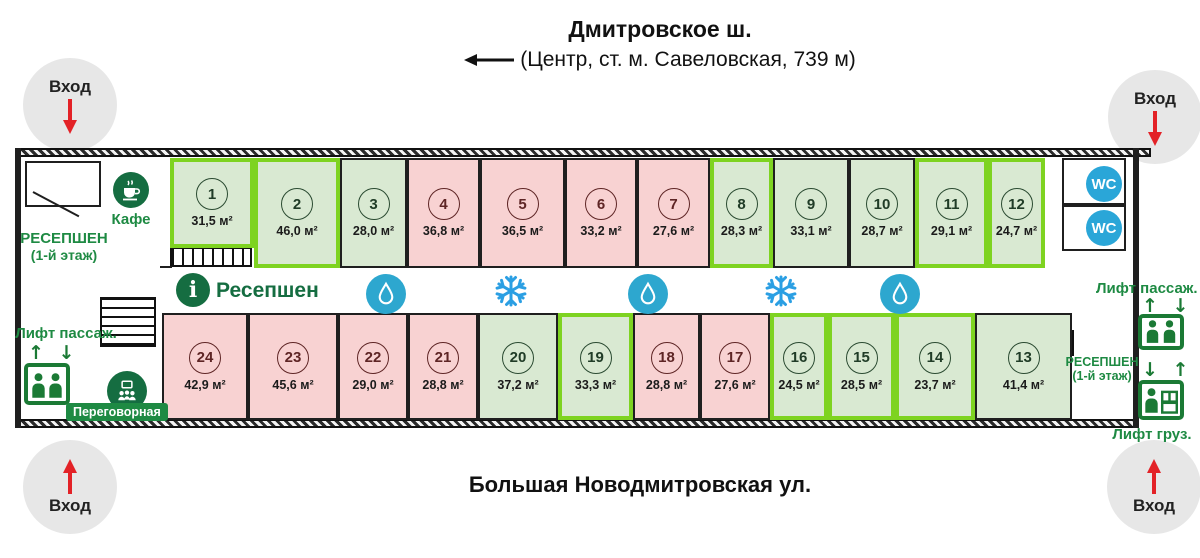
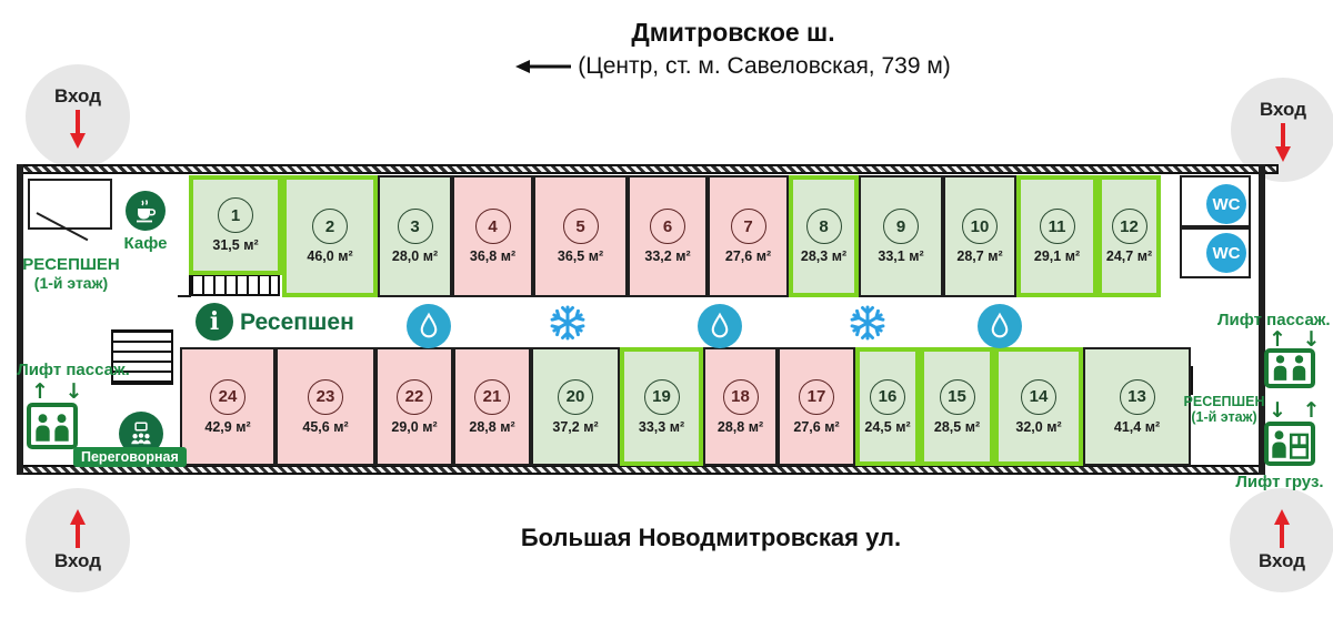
  Дмитровское ш.
  (Центр, ст. м. Савеловская, 739 м)
  Большая Новодмитровская ул.
  Вход
  Вход
  Вход
  Вход
  WC
  WC
  1
  31,5 м²
  2
  46,0 м²
  3
  28,0 м²
  4
  36,8 м²
  5
  36,5 м²
  6
  33,2 м²
  7
  27,6 м²
  8
  28,3 м²
  9
  33,1 м²
  10
  28,7 м²
  11
  29,1 м²
  12
  24,7 м²
  24
  42,9 м²
  23
  45,6 м²
  22
  29,0 м²
  21
  28,8 м²
  20
  37,2 м²
  19
  33,3 м²
  18
  28,8 м²
  17
  27,6 м²
  16
  24,5 м²
  15
  28,5 м²
  14
- 23,7 м²
+ 32,0 м²
  13
  41,4 м²
  i
  Ресепшен
  Кафе
  РЕСЕПШЕН
  (1-й этаж)
  Лифт пассаж.
  ↑ ↓
  Переговорная
  Лифт пассаж.
  ↑ ↓
  РЕСЕПШЕН
  (1-й этаж)
  ↓ ↑
  Лифт груз.
